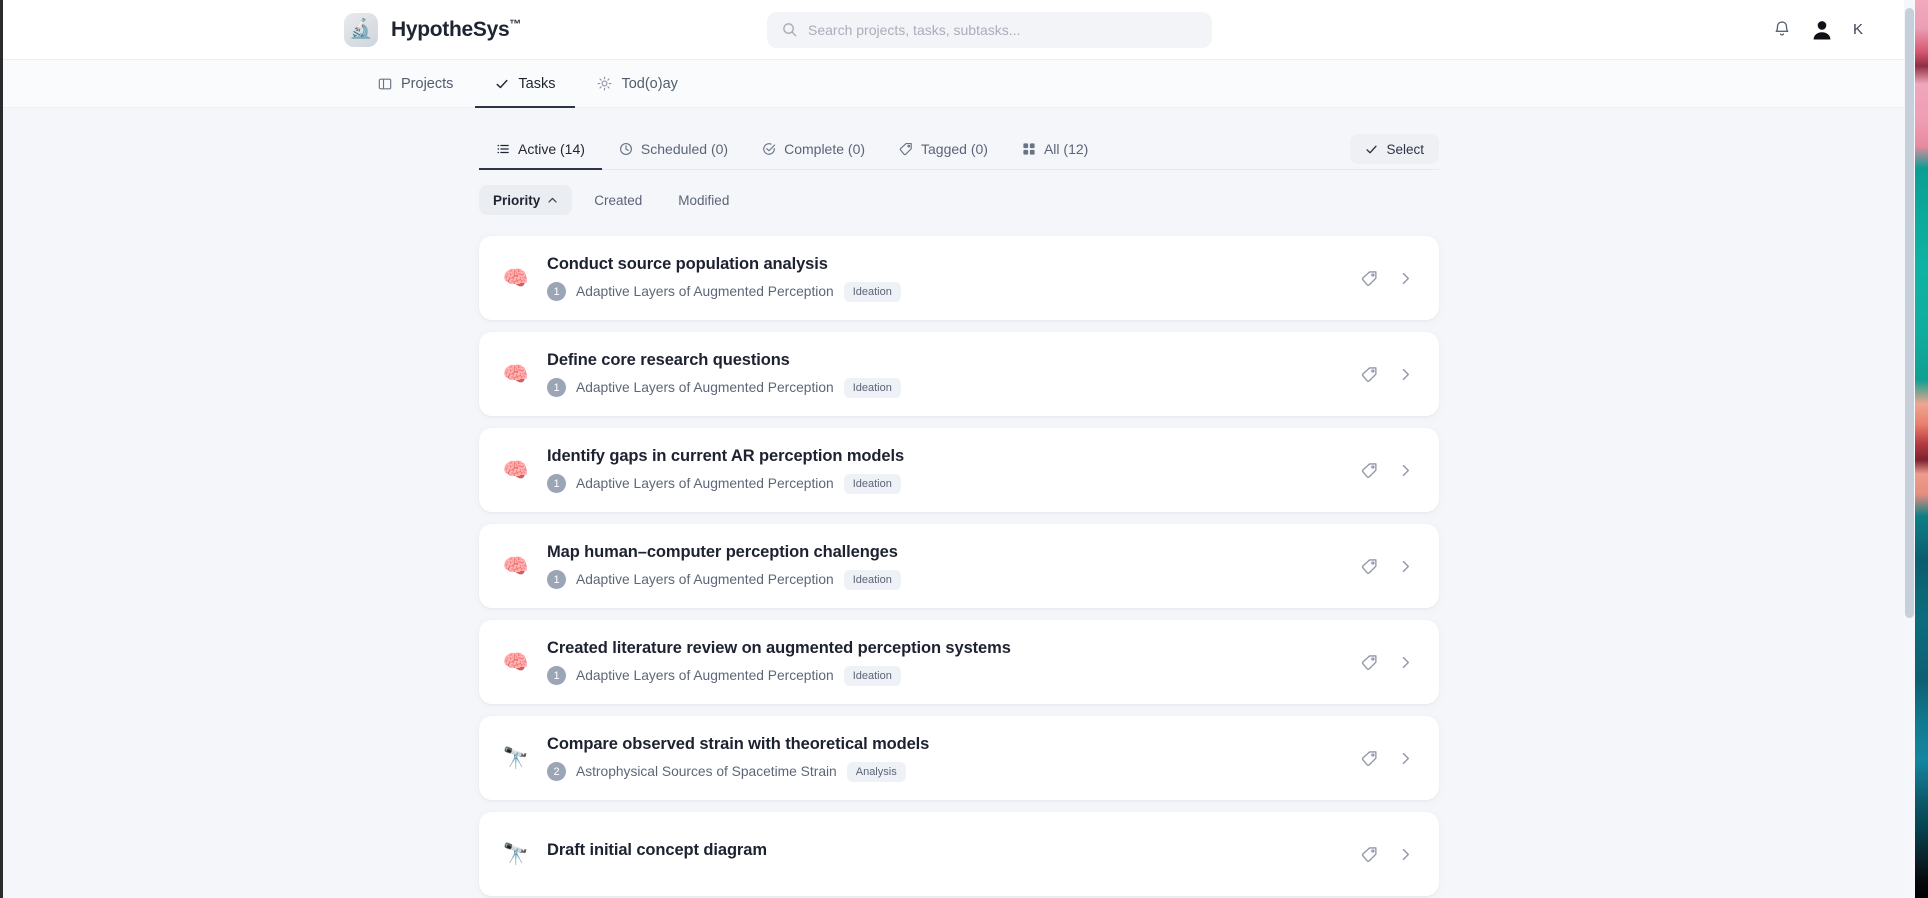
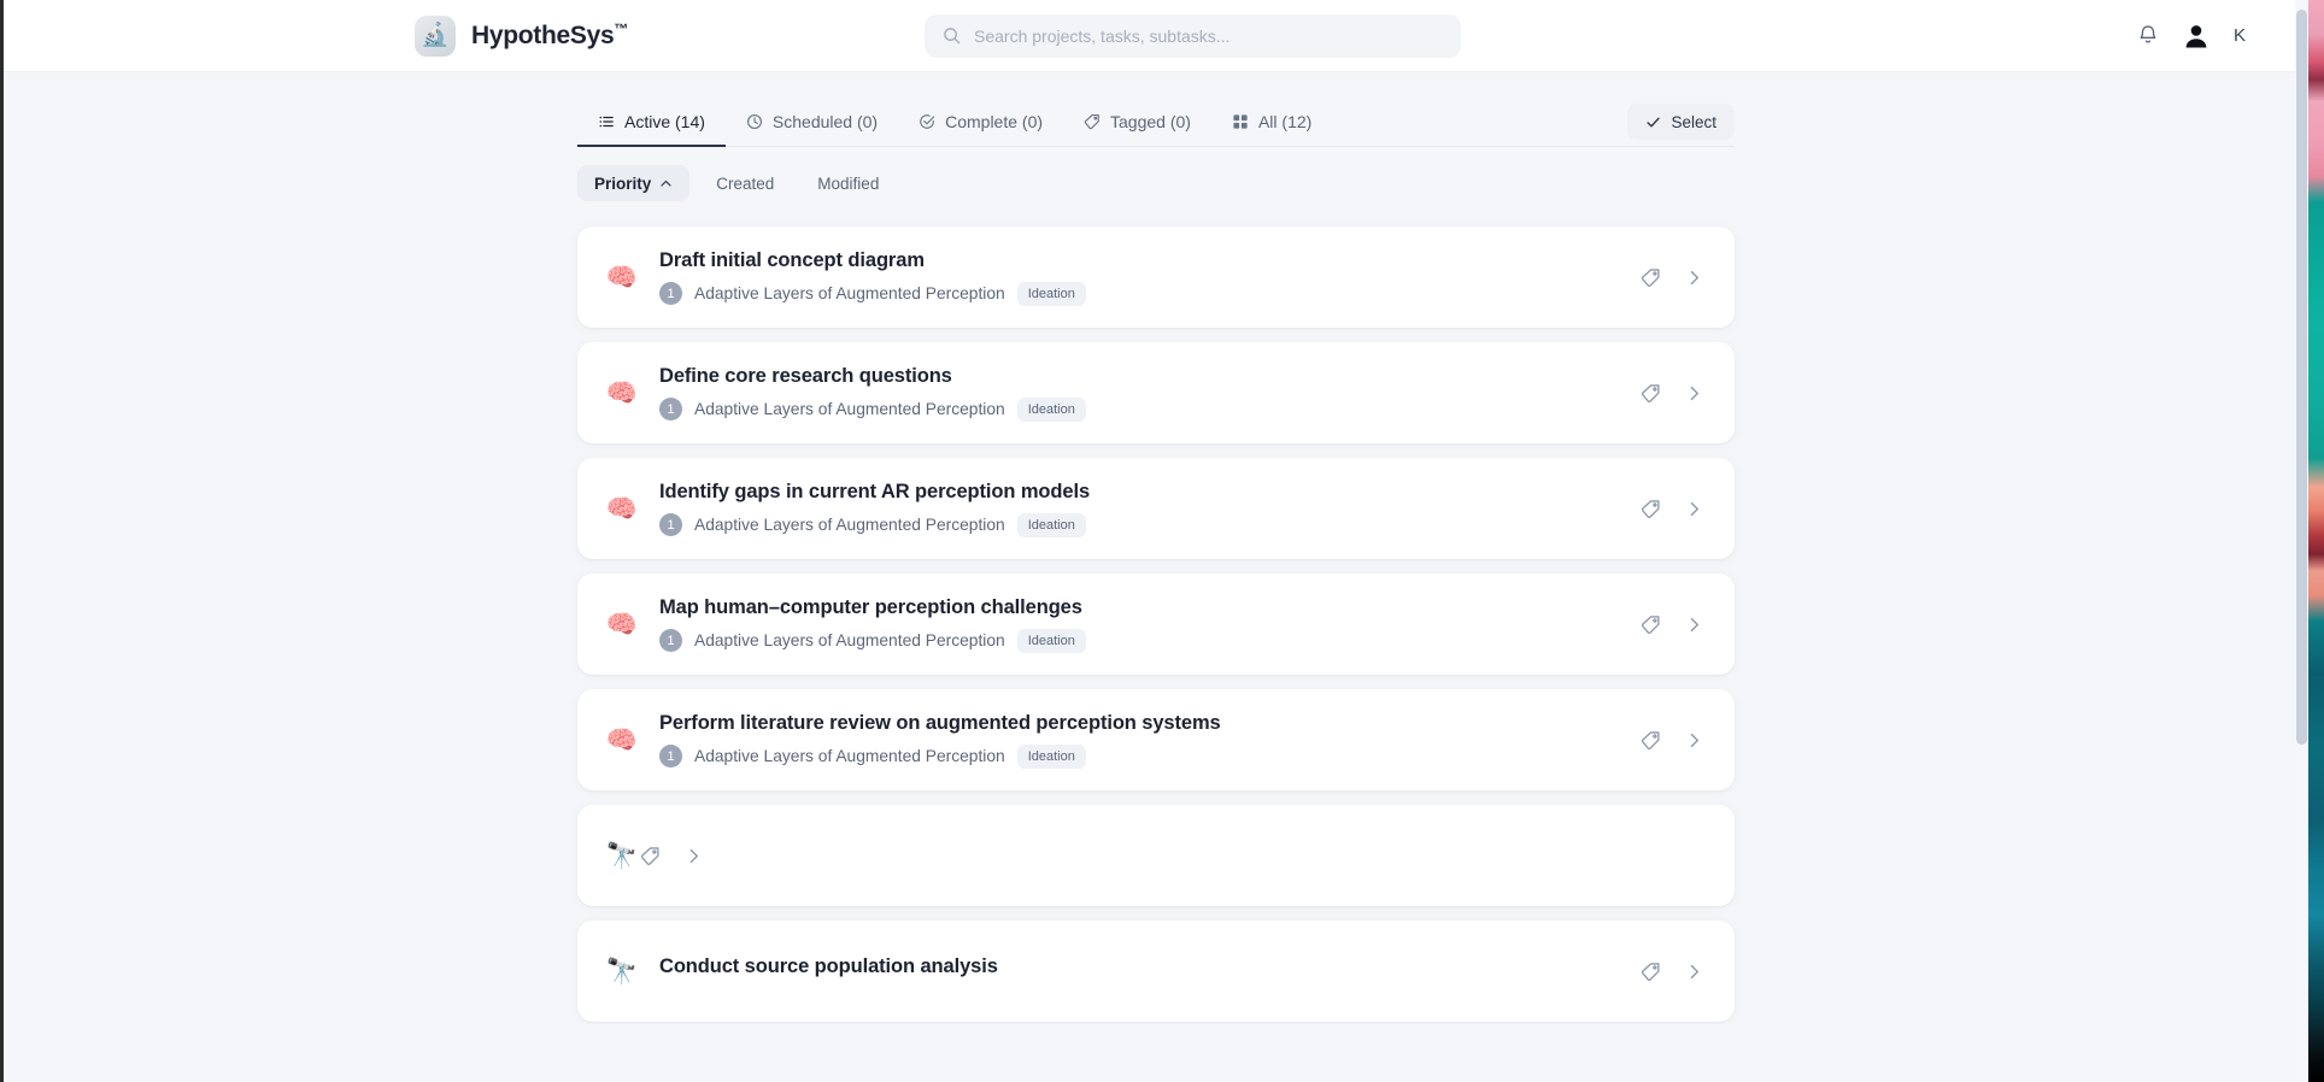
  🔬
  HypotheSys™
  Search projects, tasks, subtasks...
  K
- Projects
- Tasks
- Tod(o)ay
  Active (14)
  Scheduled (0)
  Complete (0)
  Tagged (0)
  All (12)
  Select
  Priority
  Created
  Modified
  🧠
- Conduct source population analysis
+ Draft initial concept diagram
  1
  Adaptive Layers of Augmented Perception
  Ideation
  🧠
  Define core research questions
  1
  Adaptive Layers of Augmented Perception
  Ideation
  🧠
  Identify gaps in current AR perception models
  1
  Adaptive Layers of Augmented Perception
  Ideation
  🧠
  Map human–computer perception challenges
  1
  Adaptive Layers of Augmented Perception
  Ideation
  🧠
- Created literature review on augmented perception systems
+ Perform literature review on augmented perception systems
  1
  Adaptive Layers of Augmented Perception
  Ideation
  🔭
- Compare observed strain with theoretical models
- 2
- Astrophysical Sources of Spacetime Strain
- Analysis
  🔭
- Draft initial concept diagram
+ Conduct source population analysis
